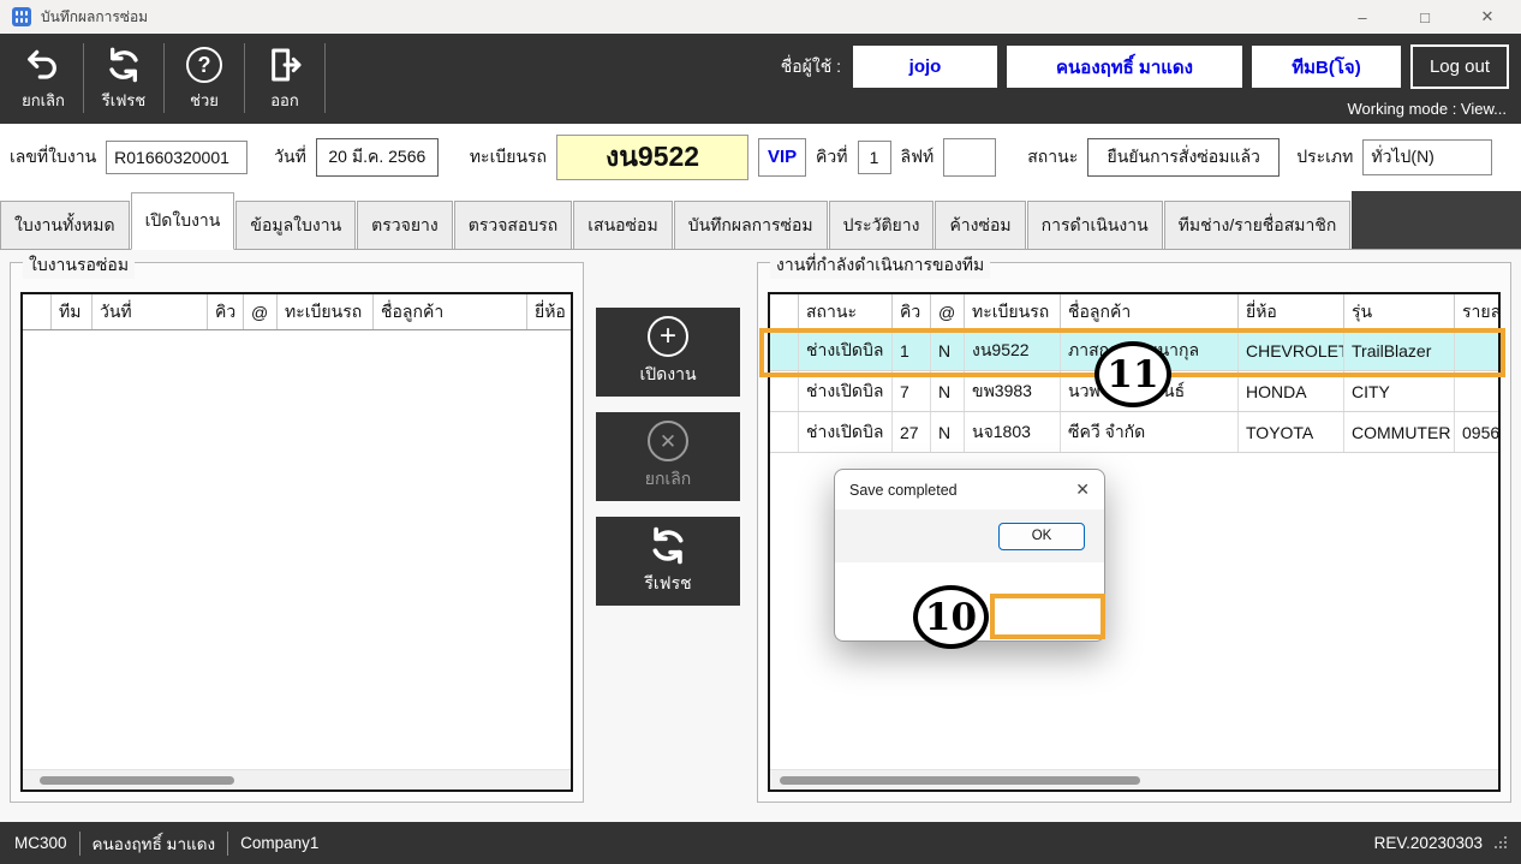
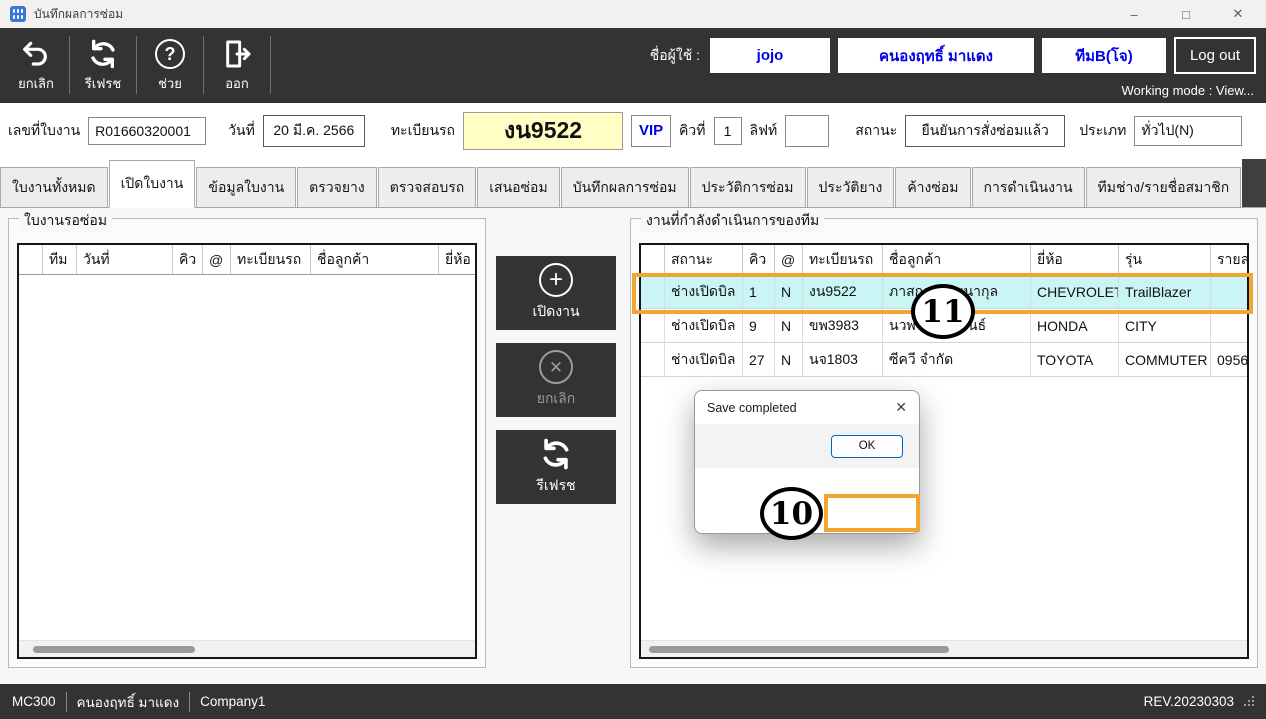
  บันทึกผลการซ่อม
  –
  □
  ✕
  ยกเลิก
  รีเฟรช
  ?
  ช่วย
  ออก
  ชื่อผู้ใช้ :
  jojo
  คนองฤทธิ์ มาแดง
  ทีมB(โจ)
  Log out
  Working mode : View...
  เลขที่ใบงาน
  R01660320001
  วันที่
  20 มี.ค. 2566
  ทะเบียนรถ
  งน9522
  VIP
  คิวที่
  1
  ลิฟท์
  สถานะ
  ยืนยันการสั่งซ่อมแล้ว
  ประเภท
  ทั่วไป(N)
  ใบงานทั้งหมด
  เปิดใบงาน
  ข้อมูลใบงาน
  ตรวจยาง
  ตรวจสอบรถ
  เสนอซ่อม
  บันทึกผลการซ่อม
+ ประวัติการซ่อม
  ประวัติยาง
  ค้างซ่อม
  การดำเนินงาน
  ทีมช่าง/รายชื่อสมาชิก
  ใบงานรอซ่อม
  ทีม
  วันที่
  คิว
  @
  ทะเบียนรถ
  ชื่อลูกค้า
  ยี่ห้อ
  +
  เปิดงาน
  ✕
  ยกเลิก
  รีเฟรช
  งานที่กำลังดำเนินการของทีม
  สถานะ
  คิว
  @
  ทะเบียนรถ
  ชื่อลูกค้า
  ยี่ห้อ
  รุ่น
  รายล
  ช่างเปิดบิล
  1
  N
  งน9522
  CHEVROLE
  TrailBlazer
  ช่างเปิดบิล
- 7
+ 9
  N
  ขพ3983
  HONDA
  CITY
  ช่างเปิดบิล
  27
  N
  นจ1803
  ซีควี จำกัด
  TOYOTA
  COMMUTER
  0956
  Save completed
  ✕
  OK
  10
  11
  MC300
  คนองฤทธิ์ มาแดง
  Company1
  REV.20230303
